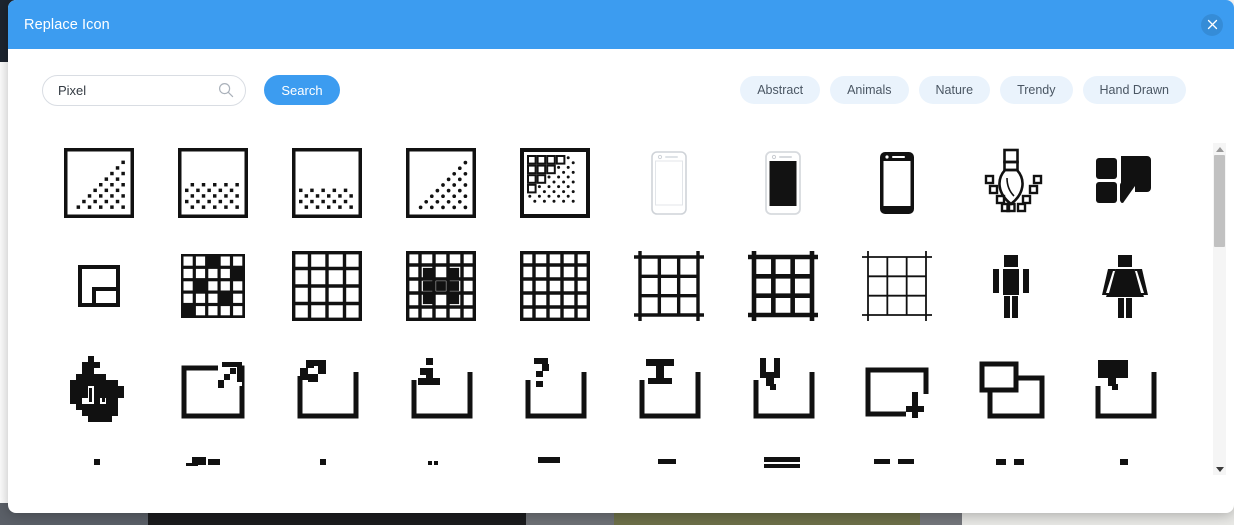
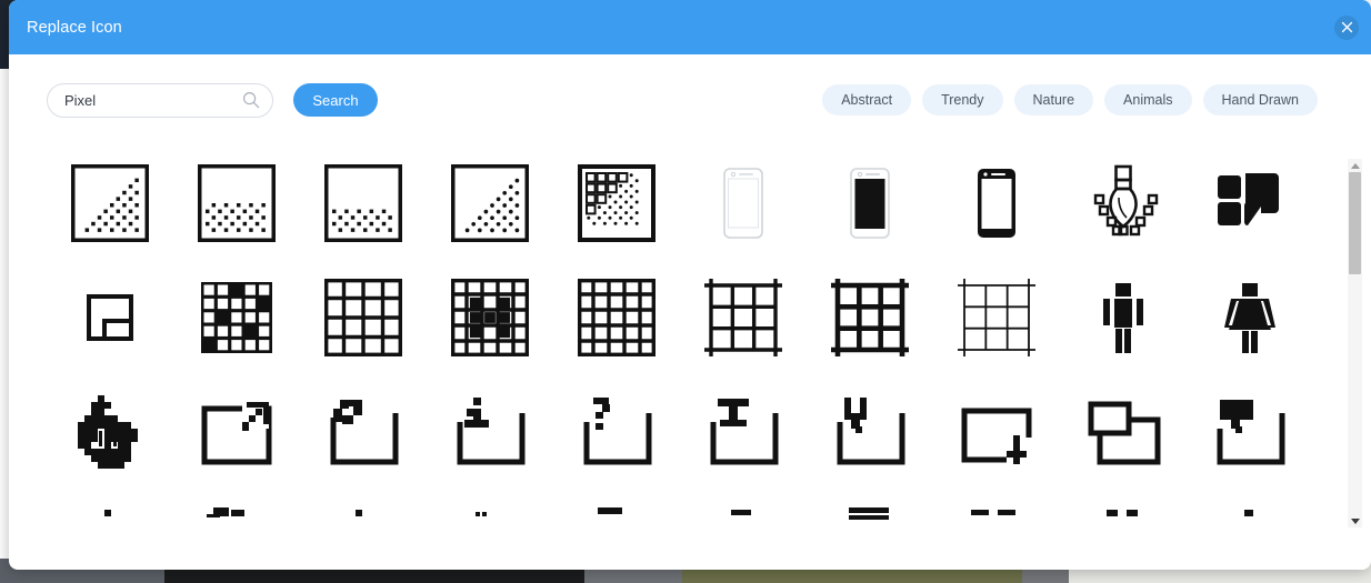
  Replace Icon
  Pixel
  Search
  Abstract
- Animals
+ Trendy
  Nature
- Trendy
+ Animals
  Hand Drawn
